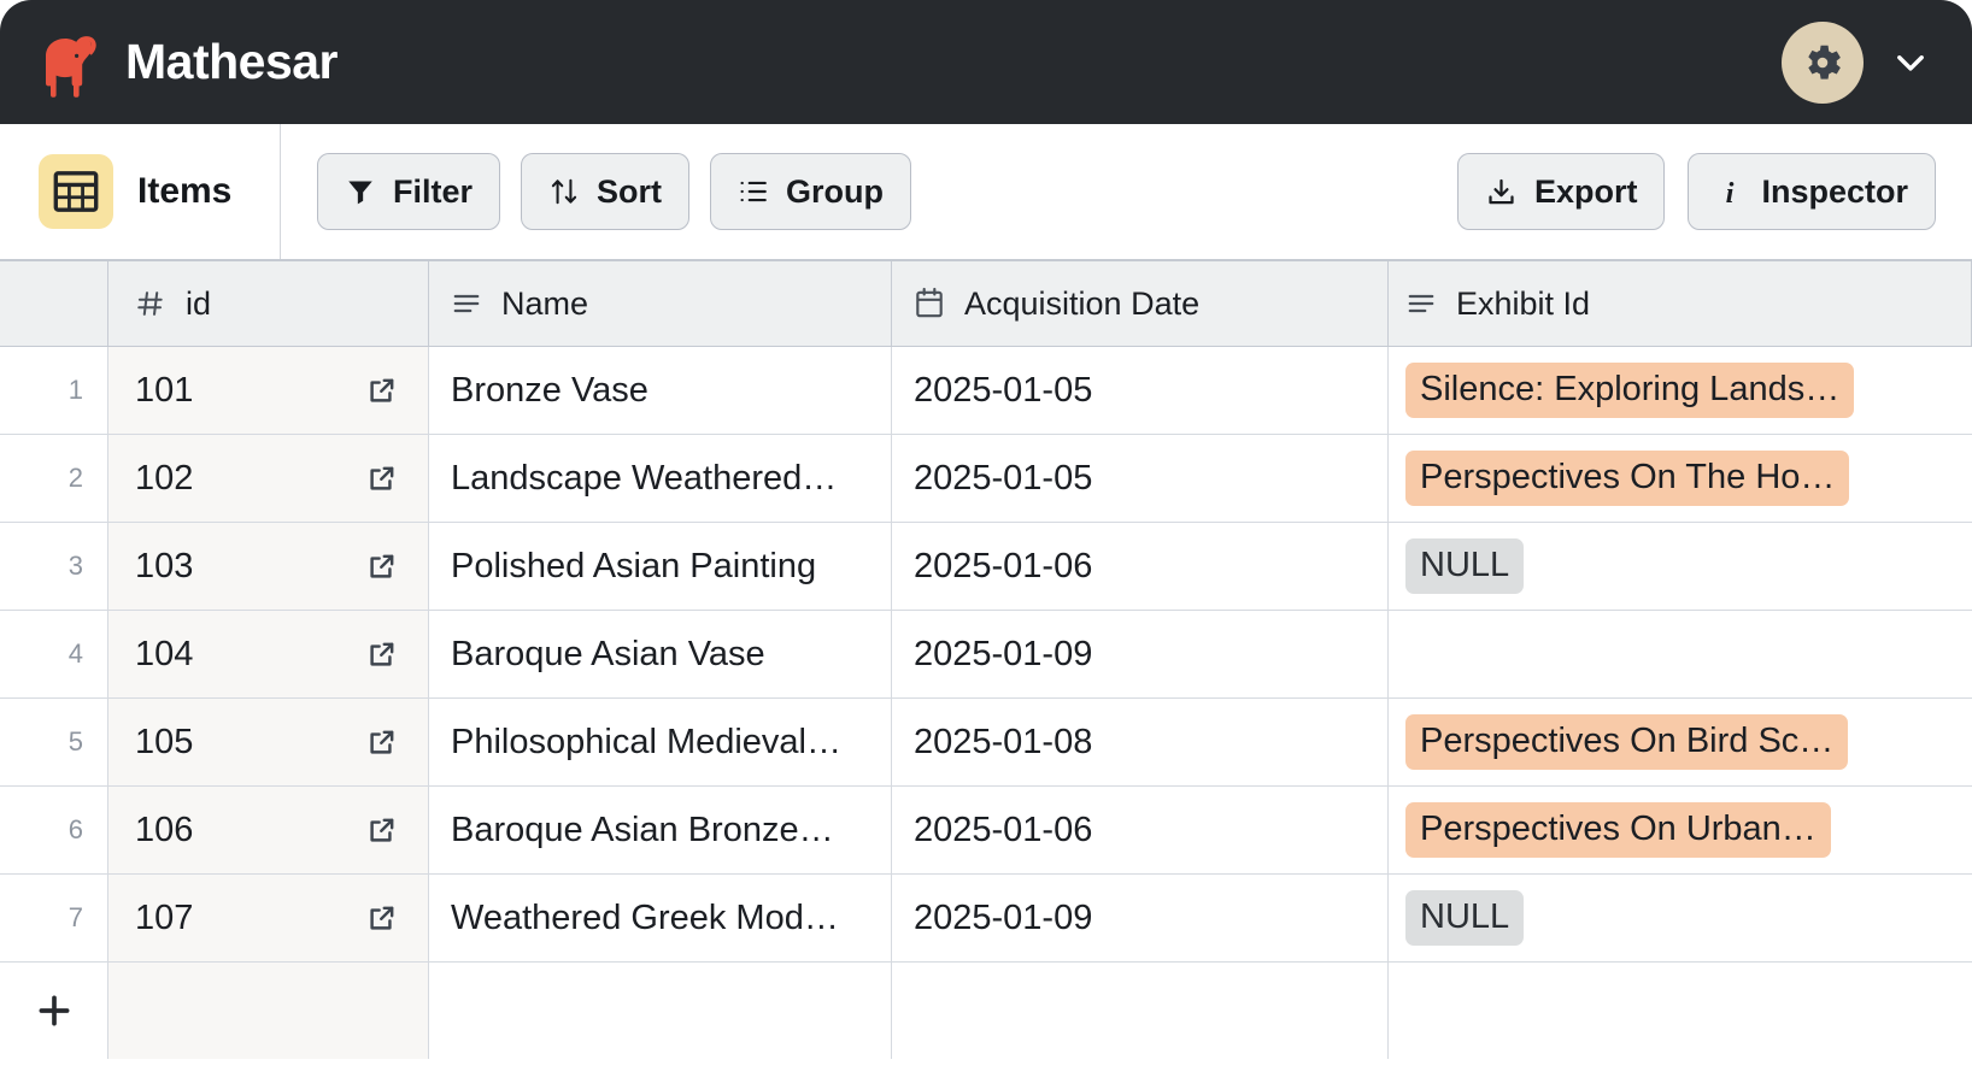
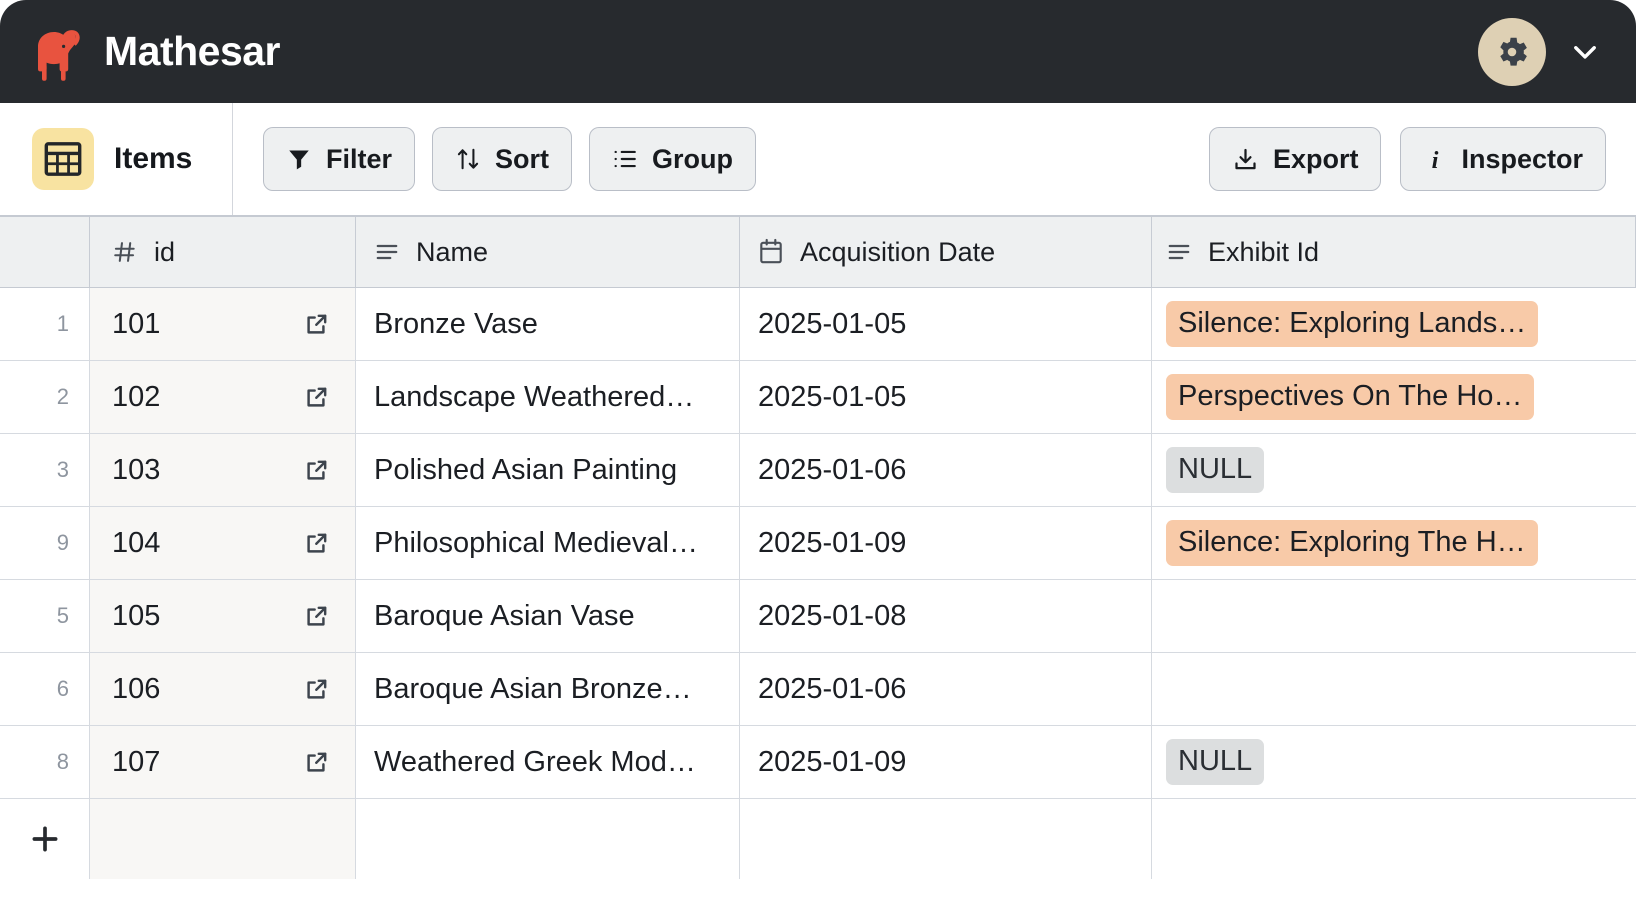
  Mathesar
  Items
  Filter
  Sort
  Group
  Export
  i
  Inspector
  id
  Name
  Acquisition Date
  Exhibit Id
  1
  101
  Bronze Vase
  2025-01-05
  Silence: Exploring Lands…
  2
  102
  Landscape Weathered…
  2025-01-05
  Perspectives On The Ho…
  3
  103
  Polished Asian Painting
  2025-01-06
  NULL
- 4
+ 9
  104
- Baroque Asian Vase
+ Philosophical Medieval…
  2025-01-09
+ Silence: Exploring The H…
  5
  105
- Philosophical Medieval…
+ Baroque Asian Vase
  2025-01-08
- Perspectives On Bird Sc…
  6
  106
  Baroque Asian Bronze…
  2025-01-06
- Perspectives On Urban…
- 7
+ 8
  107
  Weathered Greek Mod…
  2025-01-09
  NULL
